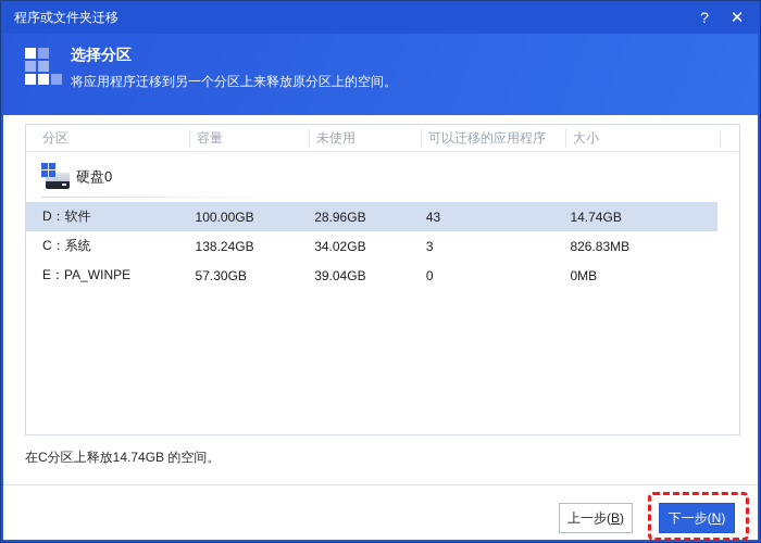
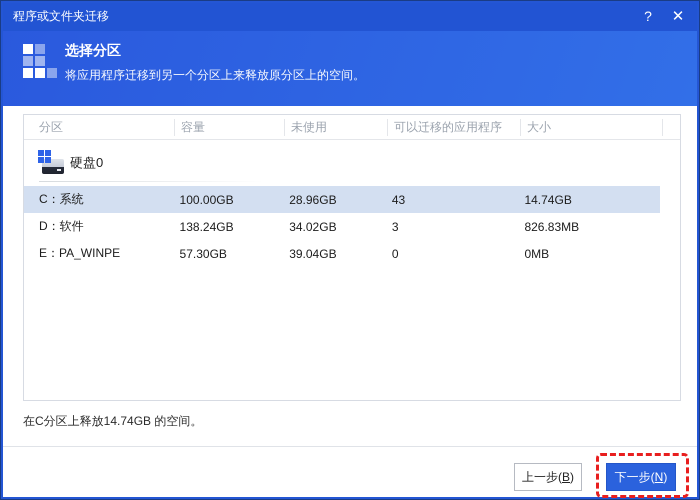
  程序或文件夹迁移
  ?
  ✕
  选择分区
  将应用程序迁移到另一个分区上来释放原分区上的空间。
  分区
  容量
  未使用
  可以迁移的应用程序
  大小
  硬盘0
- D：软件
+ C：系统
  100.00GB
  28.96GB
  43
  14.74GB
- C：系统
+ D：软件
  138.24GB
  34.02GB
  3
  826.83MB
  E：PA_WINPE
  57.30GB
  39.04GB
  0
  0MB
  在C分区上释放14.74GB 的空间。
  上一步(B)
  下一步(N)
